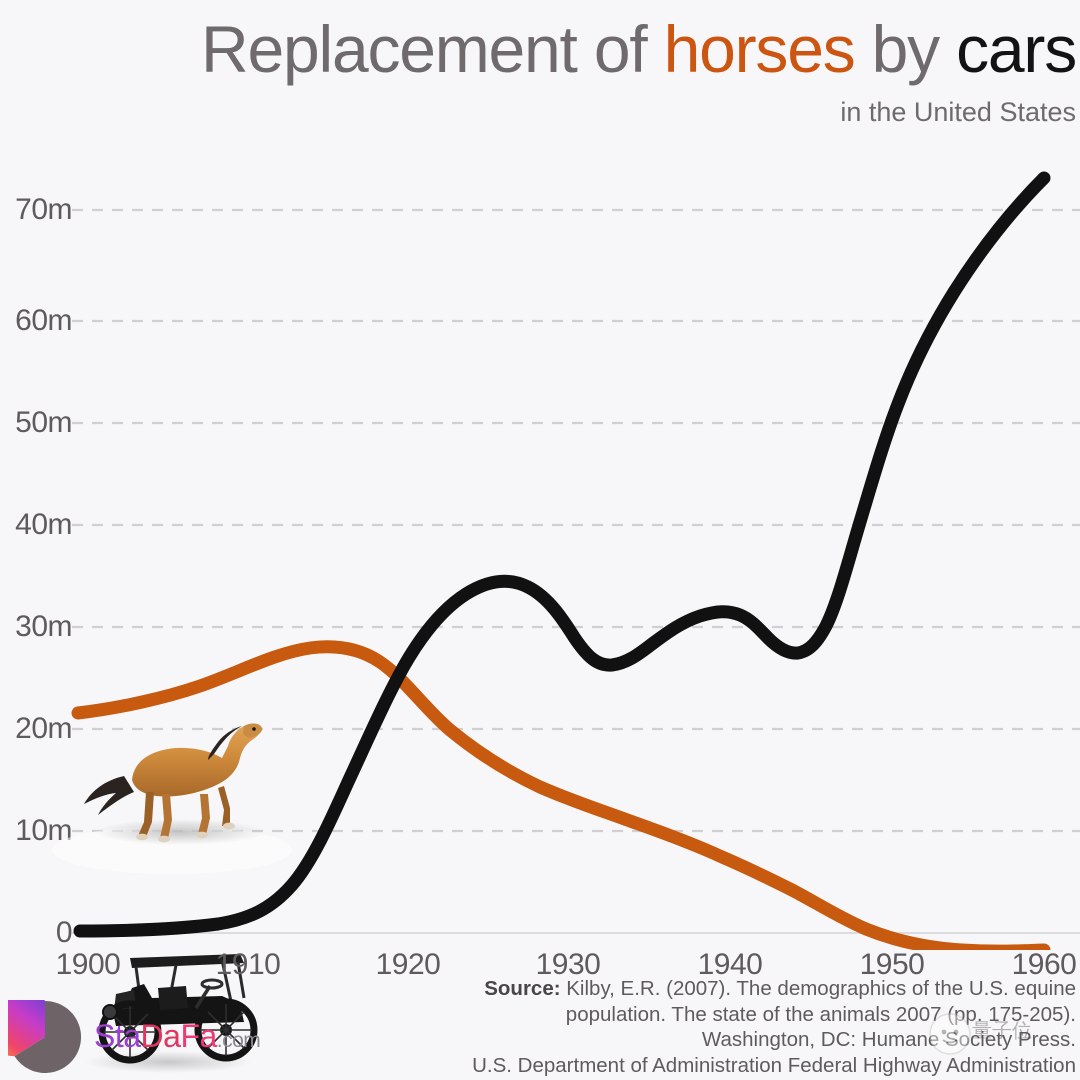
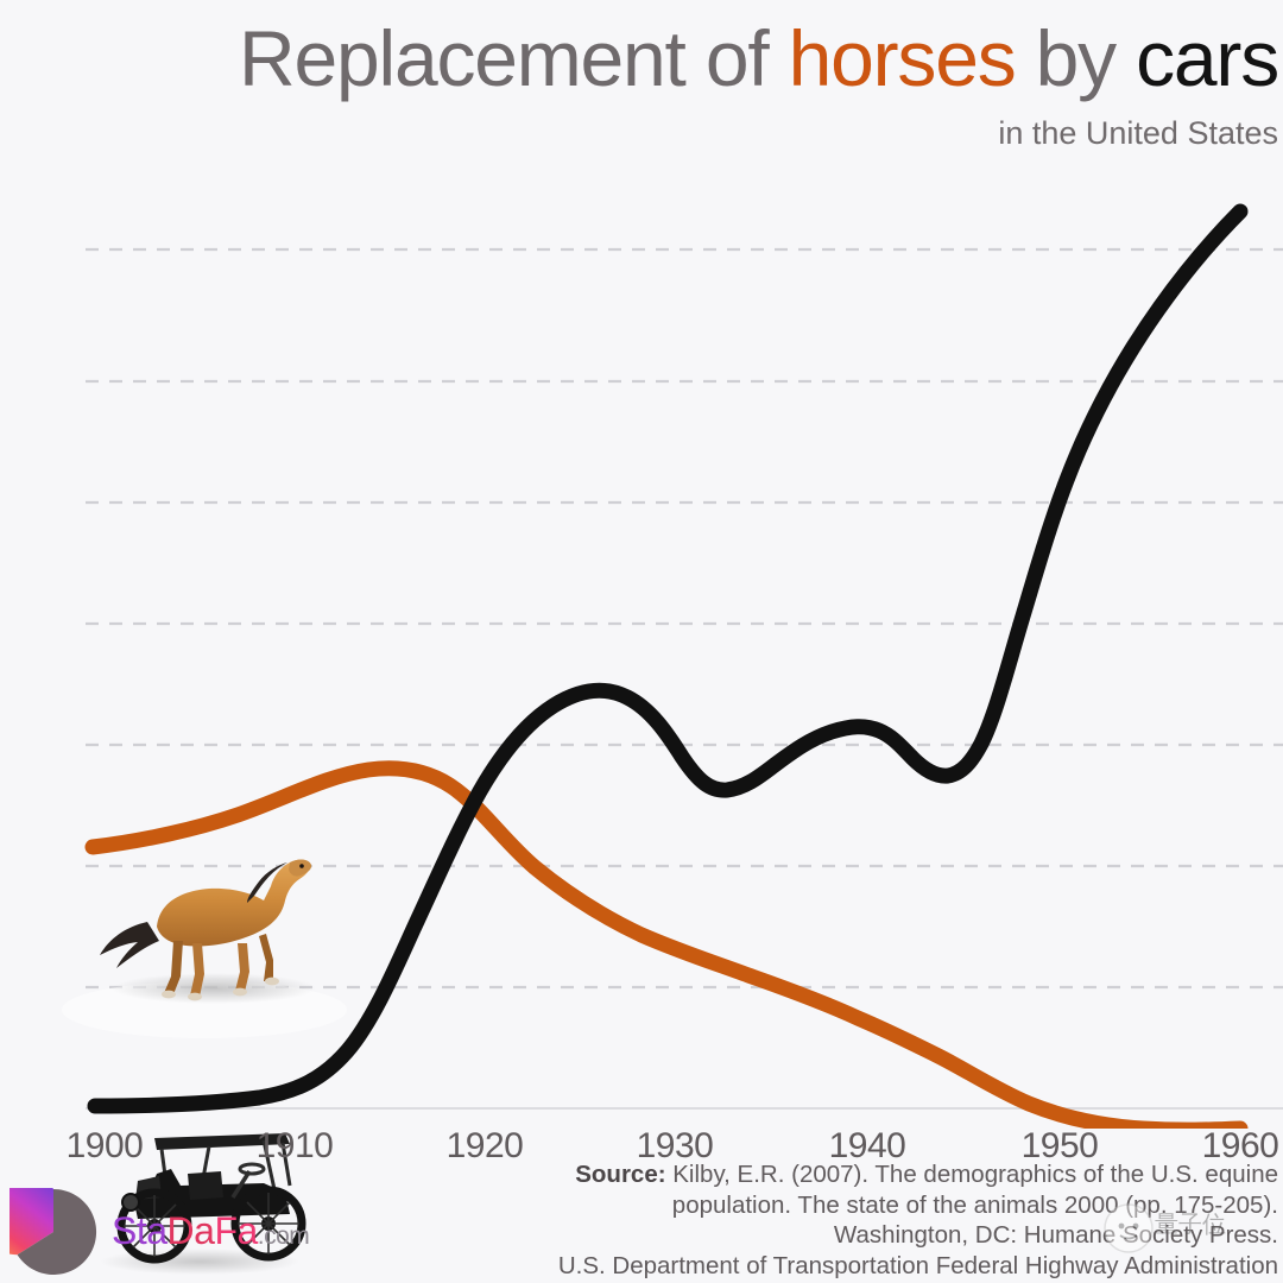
  Replacement of horses by cars
  in the United States
- 70m
- 60m
- 50m
- 40m
- 30m
- 20m
- 10m
- 0
  1900
  1910
  1920
  1930
  1940
  1950
  1960
  Source: Kilby, E.R. (2007). The demographics of the U.S. equine
- population. The state of the animals 2007 (pp. 175-205).
+ population. The state of the animals 2000 (pp. 175-205).
  Washington, DC: Humane Society Press.
- U.S. Department of Administration Federal Highway Administration
+ U.S. Department of Transportation Federal Highway Administration
  StaDaFa.com
  量子位
